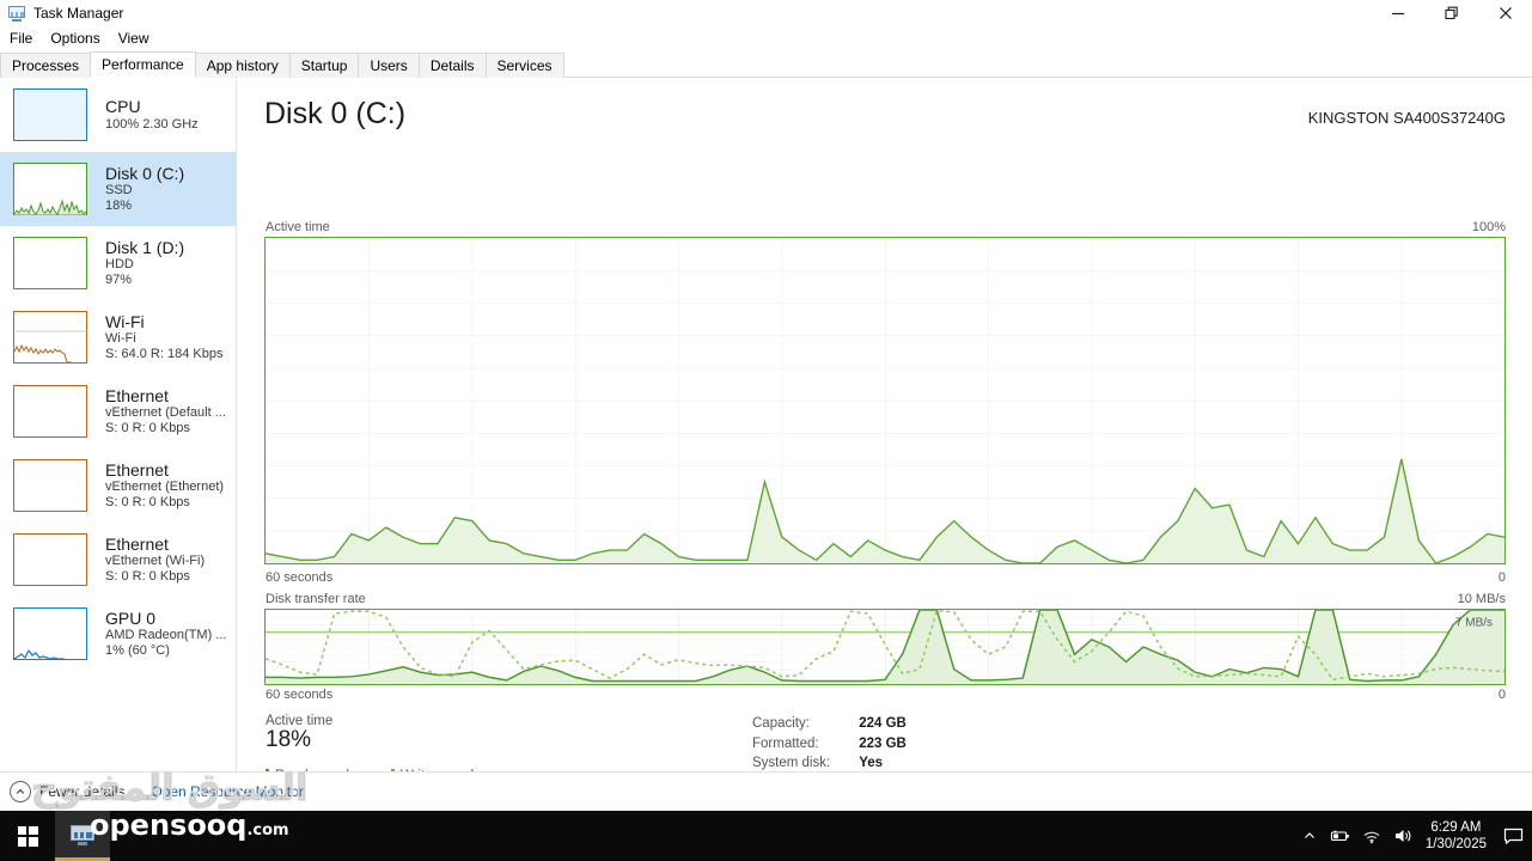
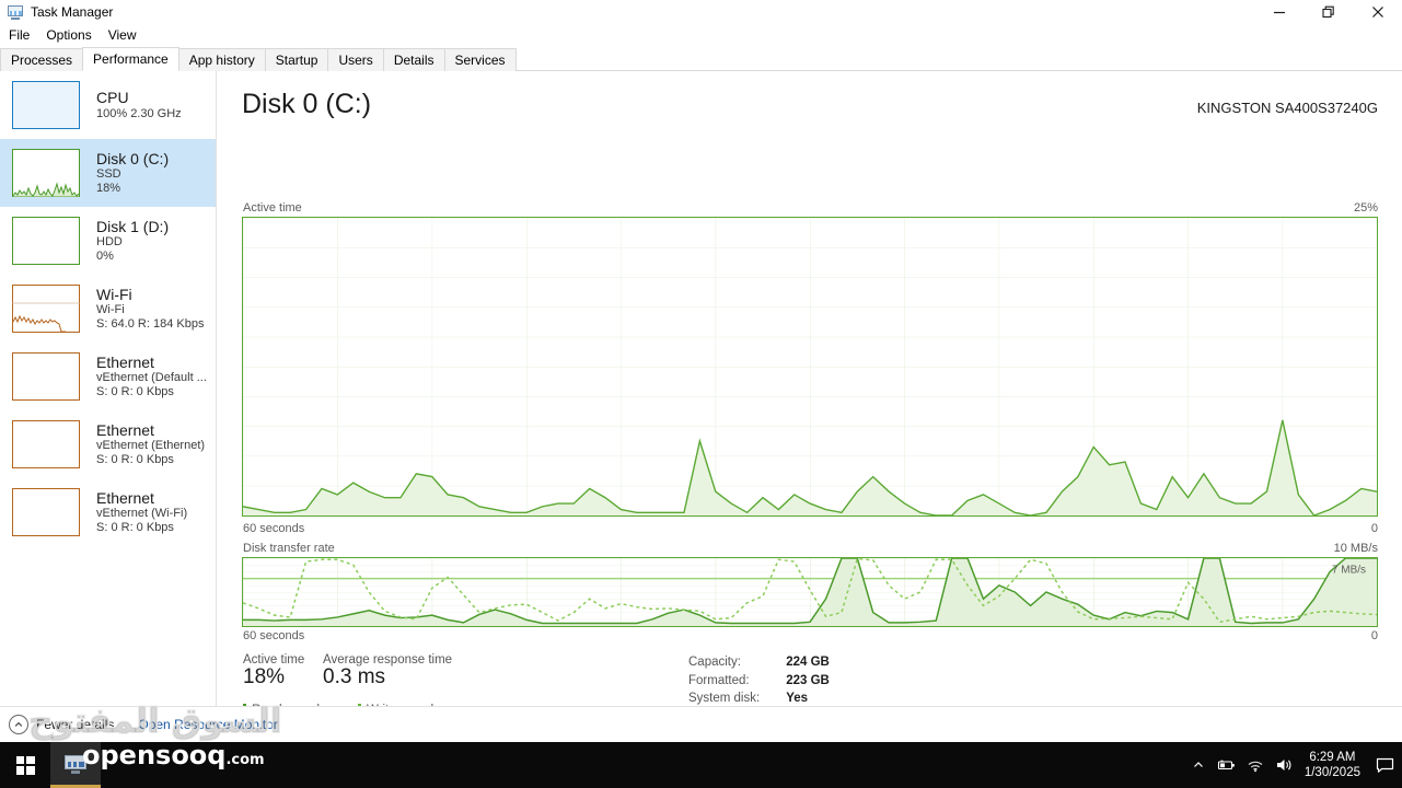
  Task Manager
  File
  Options
  View
  Processes
  Performance
  App history
  Startup
  Users
  Details
  Services
  CPU
  100% 2.30 GHz
  Disk 0 (C:)
  SSD
  18%
  Disk 1 (D:)
  HDD
- 97%
+ 0%
  Wi-Fi
  Wi-Fi
  S: 64.0 R: 184 Kbps
  Ethernet
  vEthernet (Default ...
  S: 0 R: 0 Kbps
  Ethernet
  vEthernet (Ethernet)
  S: 0 R: 0 Kbps
  Ethernet
  vEthernet (Wi-Fi)
  S: 0 R: 0 Kbps
- GPU 0
- AMD Radeon(TM) ...
- 1% (60 °C)
  Disk 0 (C:)
  KINGSTON SA400S37240G
  Active time
- 100%
+ 25%
  60 seconds
  0
  Disk transfer rate
  10 MB/s
  7 MB/s
  60 seconds
  0
  Active time
  18%
+ Average response time
+ 0.3 ms
  Capacity:	224 GB
  Formatted:	223 GB
  System disk:	Yes
  Fewer details
  Open Resource Monitor
  السوق المفتوح
  opensooq.com
  6:29 AM
  1/30/2025
